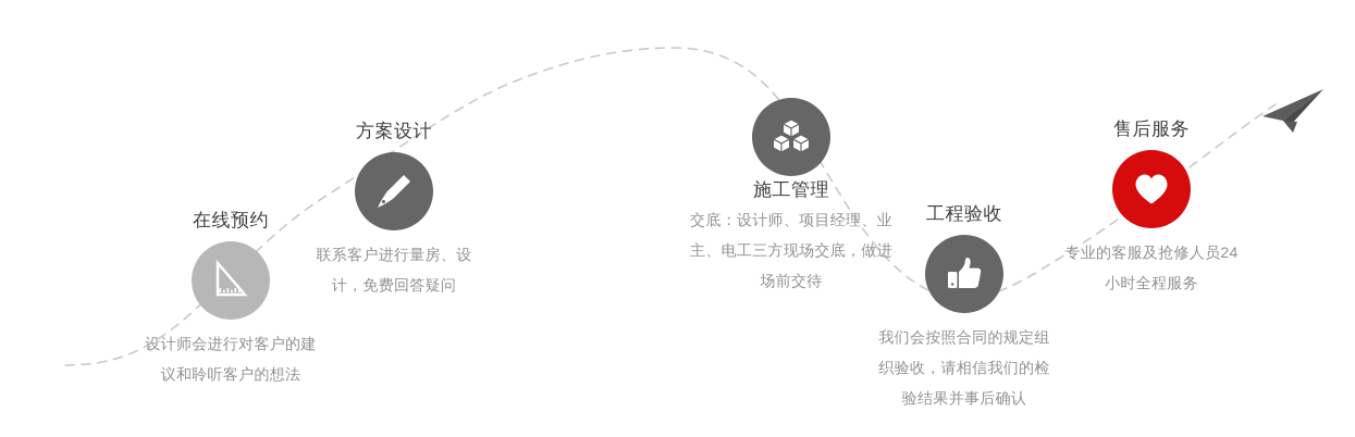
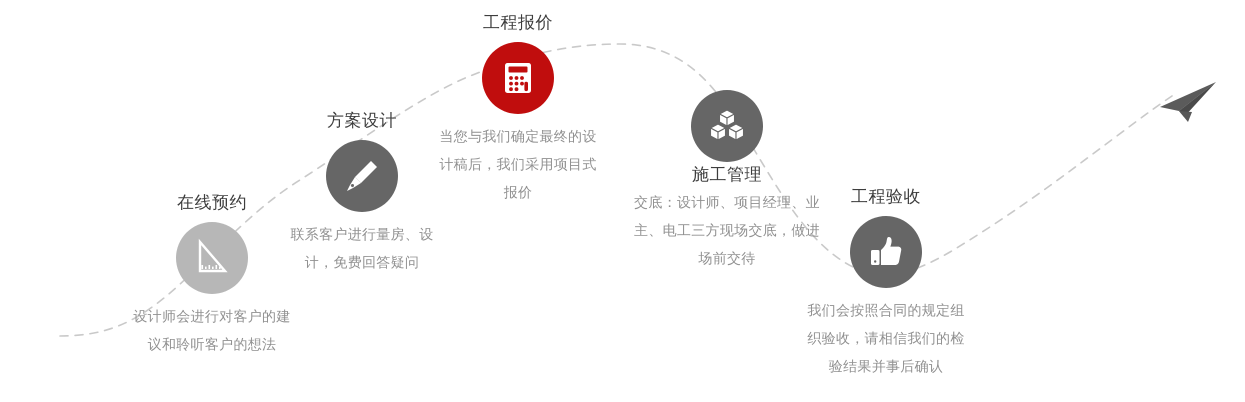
  在线预约
  设计师会进行对客户的建议和聆听客户的想法
  方案设计
  联系客户进行量房、设计，免费回答疑问
+ 工程报价
+ 当您与我们确定最终的设计稿后，我们采用项目式报价
  施工管理
  交底：设计师、项目经理、业主、电工三方现场交底，做进场前交待
  工程验收
  我们会按照合同的规定组织验收，请相信我们的检验结果并事后确认
- 售后服务
- 专业的客服及抢修人员24小时全程服务
